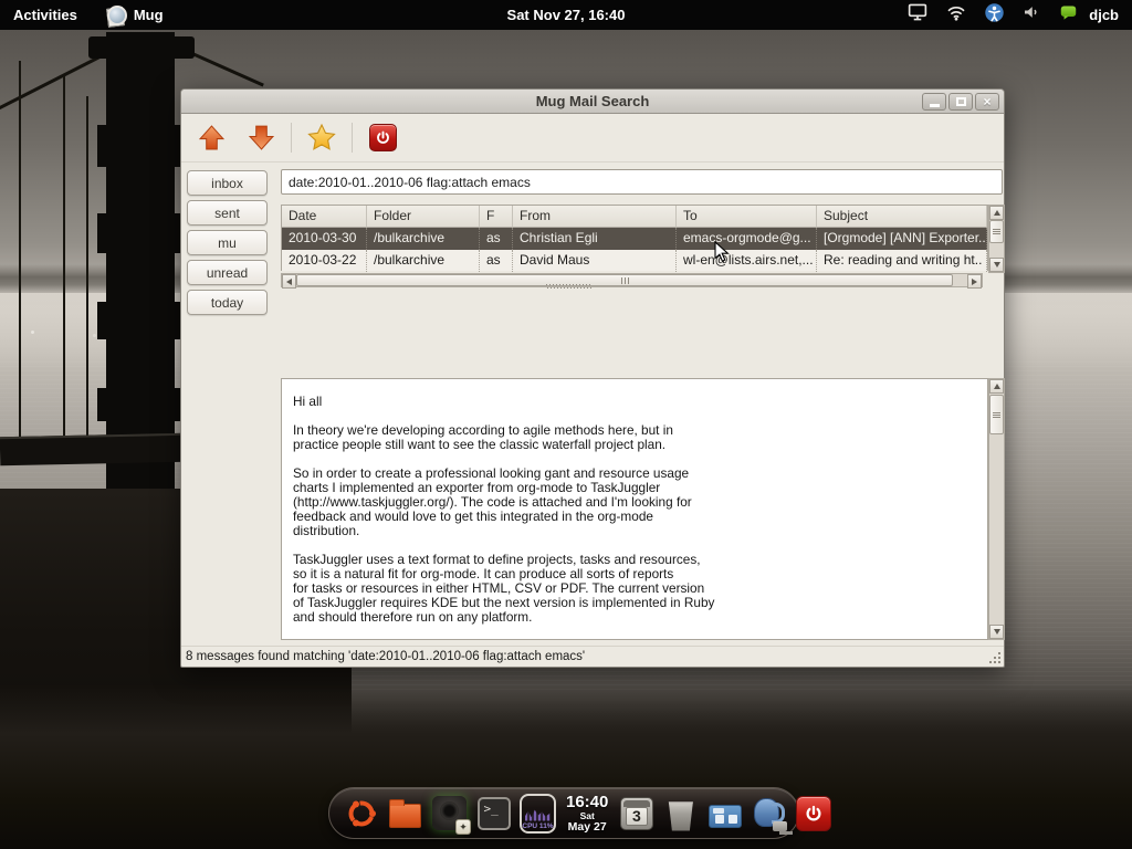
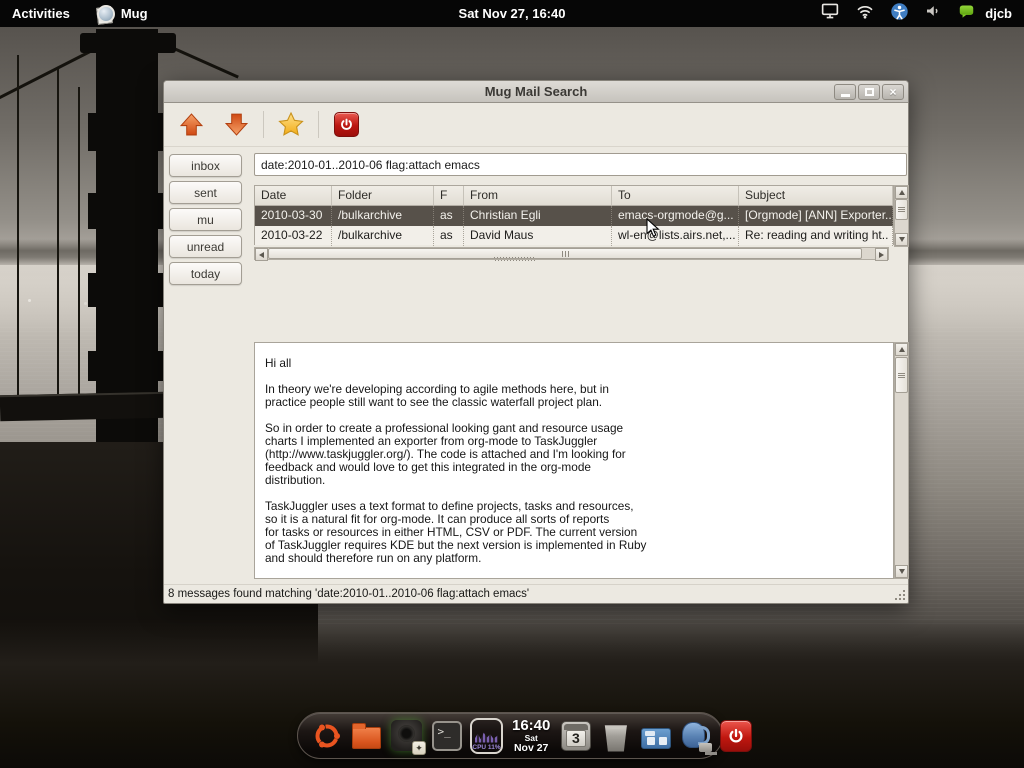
  Activities
  Mug
  Sat Nov 27, 16:40
  djcb
  Mug Mail Search
  ×
  inbox
  sent
  mu
  unread
  today
  date:2010-01..2010-06 flag:attach emacs
  Date
  Folder
  F
  From
  To
  Subject
  2010-03-30
  /bulkarchive
  as
  Christian Egli
  emacs-orgmode@g...
  [Orgmode] [ANN] Exporter..
  2010-03-22
  /bulkarchive
  as
  David Maus
  wl-enlists.airs.net,...
  Re: reading and writing ht..
  Hi all
  In theory we're developing according to agile methods here, but in
  practice people still want to see the classic waterfall project plan.
  So in order to create a professional looking gant and resource usage
  charts I implemented an exporter from org-mode to TaskJuggler
  (http://www.taskjuggler.org/). The code is attached and I'm looking for
  feedback and would love to get this integrated in the org-mode
  distribution.
  TaskJuggler uses a text format to define projects, tasks and resources,
  so it is a natural fit for org-mode. It can produce all sorts of reports
  for tasks or resources in either HTML, CSV or PDF. The current version
  of TaskJuggler requires KDE but the next version is implemented in Ruby
  and should therefore run on any platform.
  8 messages found matching 'date:2010-01..2010-06 flag:attach emacs'
  ✦
  >_
  16:40
  Sat
- May 27
+ Nov 27
  3
